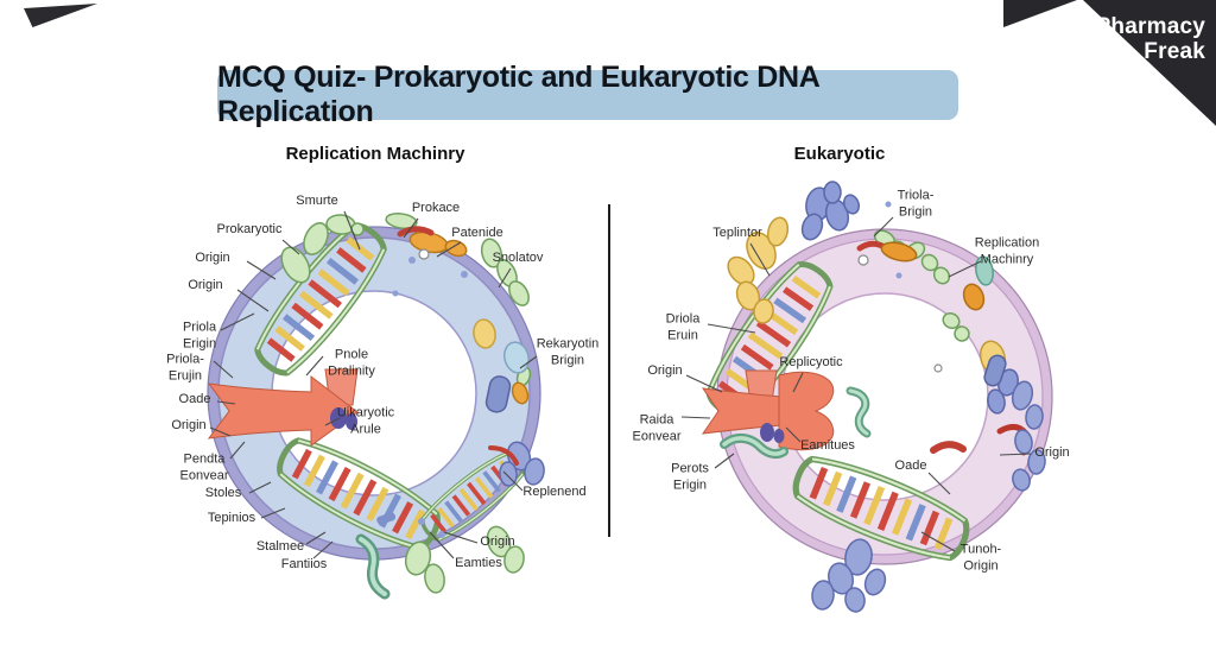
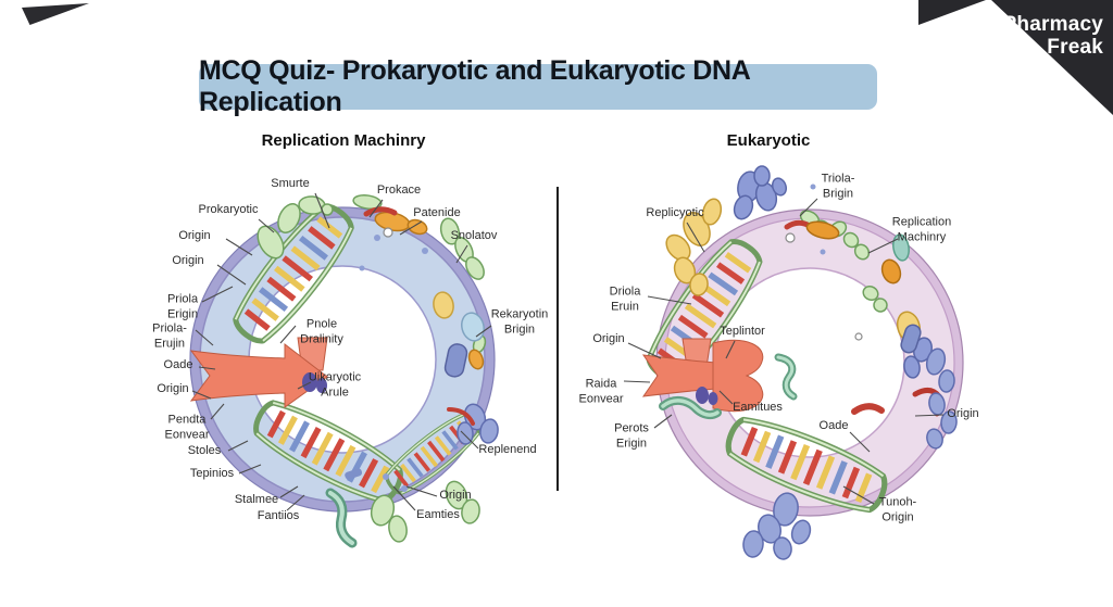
  Pharmacy
  Freak
  MCQ Quiz- Prokaryotic and Eukaryotic DNA Replication
  Replication Machinry
  Eukaryotic
  Smurte
  Prokace
  Prokaryotic
  Patenide
  Origin
  Snolatov
  Origin
  Priola
  Erigin
  Priola-
  Erujin
  Oade
  Origin
  Pendta
  Eonvear
  Stoles
  Tepinios
  Stalmee
  Fantiios
  Pnole
  Dralinity
  Uikaryotic
  Arule
  Rekaryotin
  Brigin
  Replenend
  Origin
  Eamties
- Teplintor
+ Replicyotic
  Triola-
  Brigin
  Replication
  Machinry
  Driola
  Eruin
  Origin
- Replicyotic
+ Teplintor
  Raida
  Eonvear
  Eamitues
  Perots
  Erigin
  Oade
  Origin
  Tunoh-
  Origin
